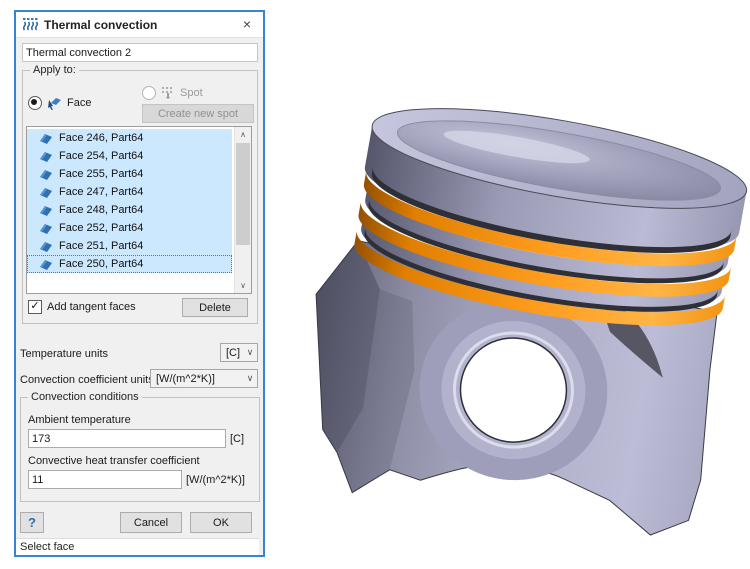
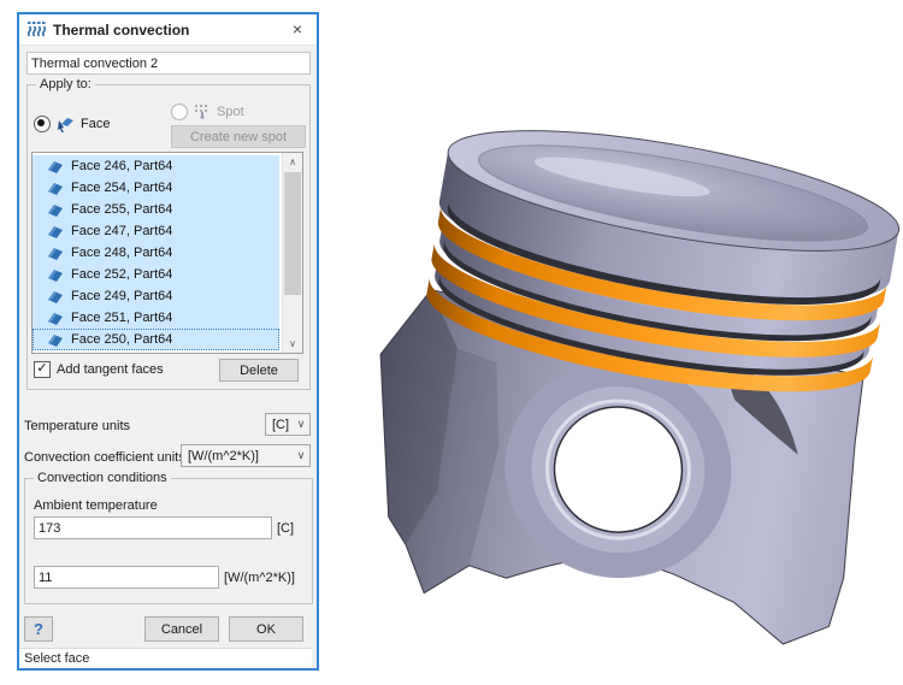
  Thermal convection
  ×
  Thermal convection 2
  Apply to:
  Face
  Spot
  Create new spot
  Face 246, Part64
  Face 254, Part64
  Face 255, Part64
  Face 247, Part64
  Face 248, Part64
  Face 252, Part64
+ Face 249, Part64
  Face 251, Part64
  Face 250, Part64
  ∧
  ∨
  ✓
  Add tangent faces
  Delete
  Temperature units
  [C]
  ∨
  Convection coefficient unit
  [W/(m^2*K)]
  ∨
  Convection conditions
  Ambient temperature
  173
  [C]
- Convective heat transfer coefficient
  11
  [W/(m^2*K)]
  ?
  Cancel
  OK
  Select face
